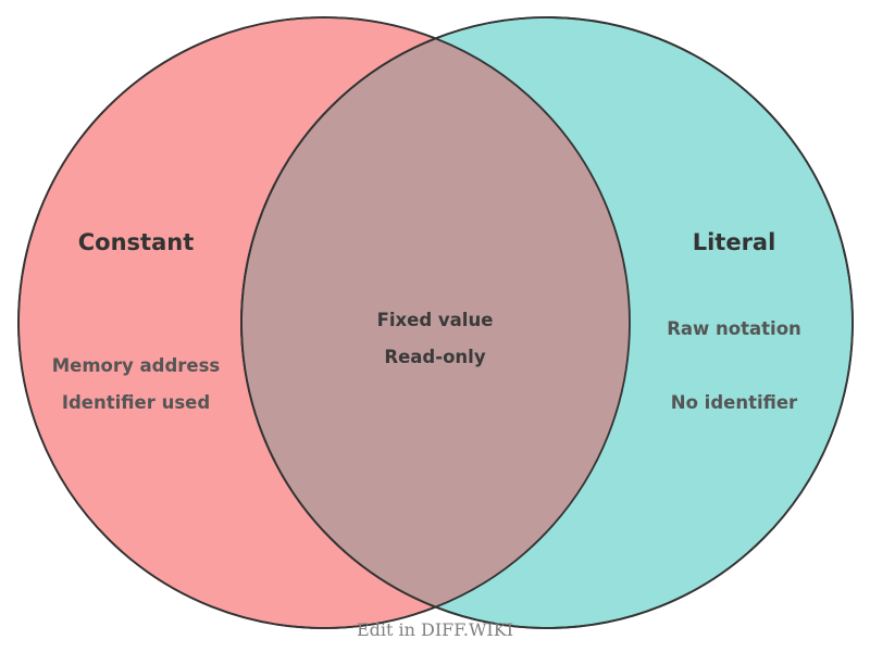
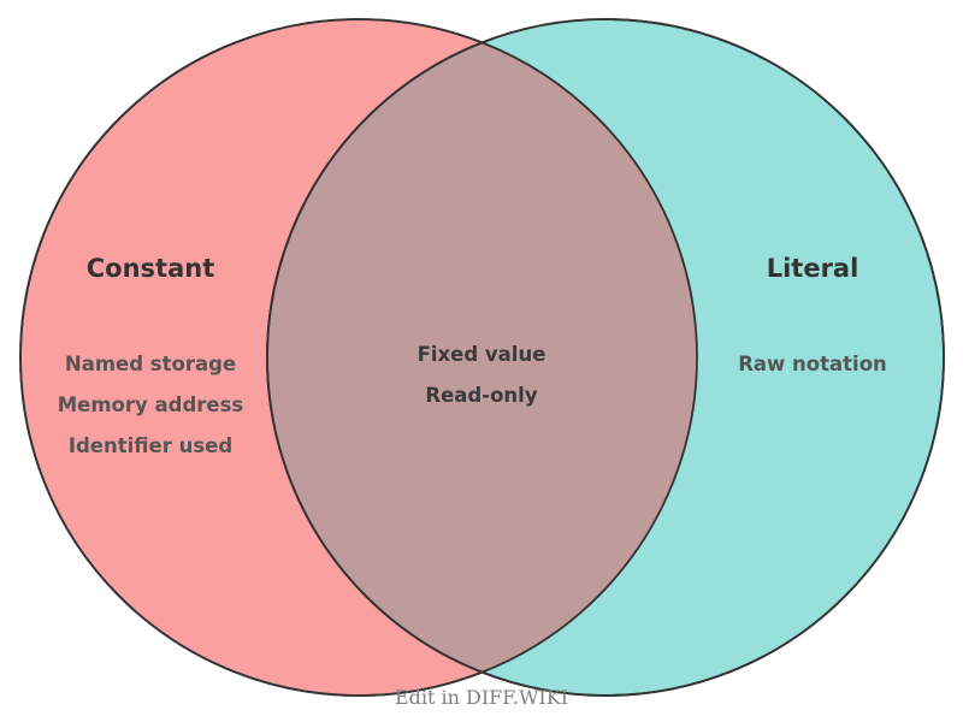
  Constant
+ Named storage
  Memory address
  Identifier used
  Fixed value
  Read-only
  Literal
  Raw notation
- No identifier
  Edit in DIFF.WIKI
